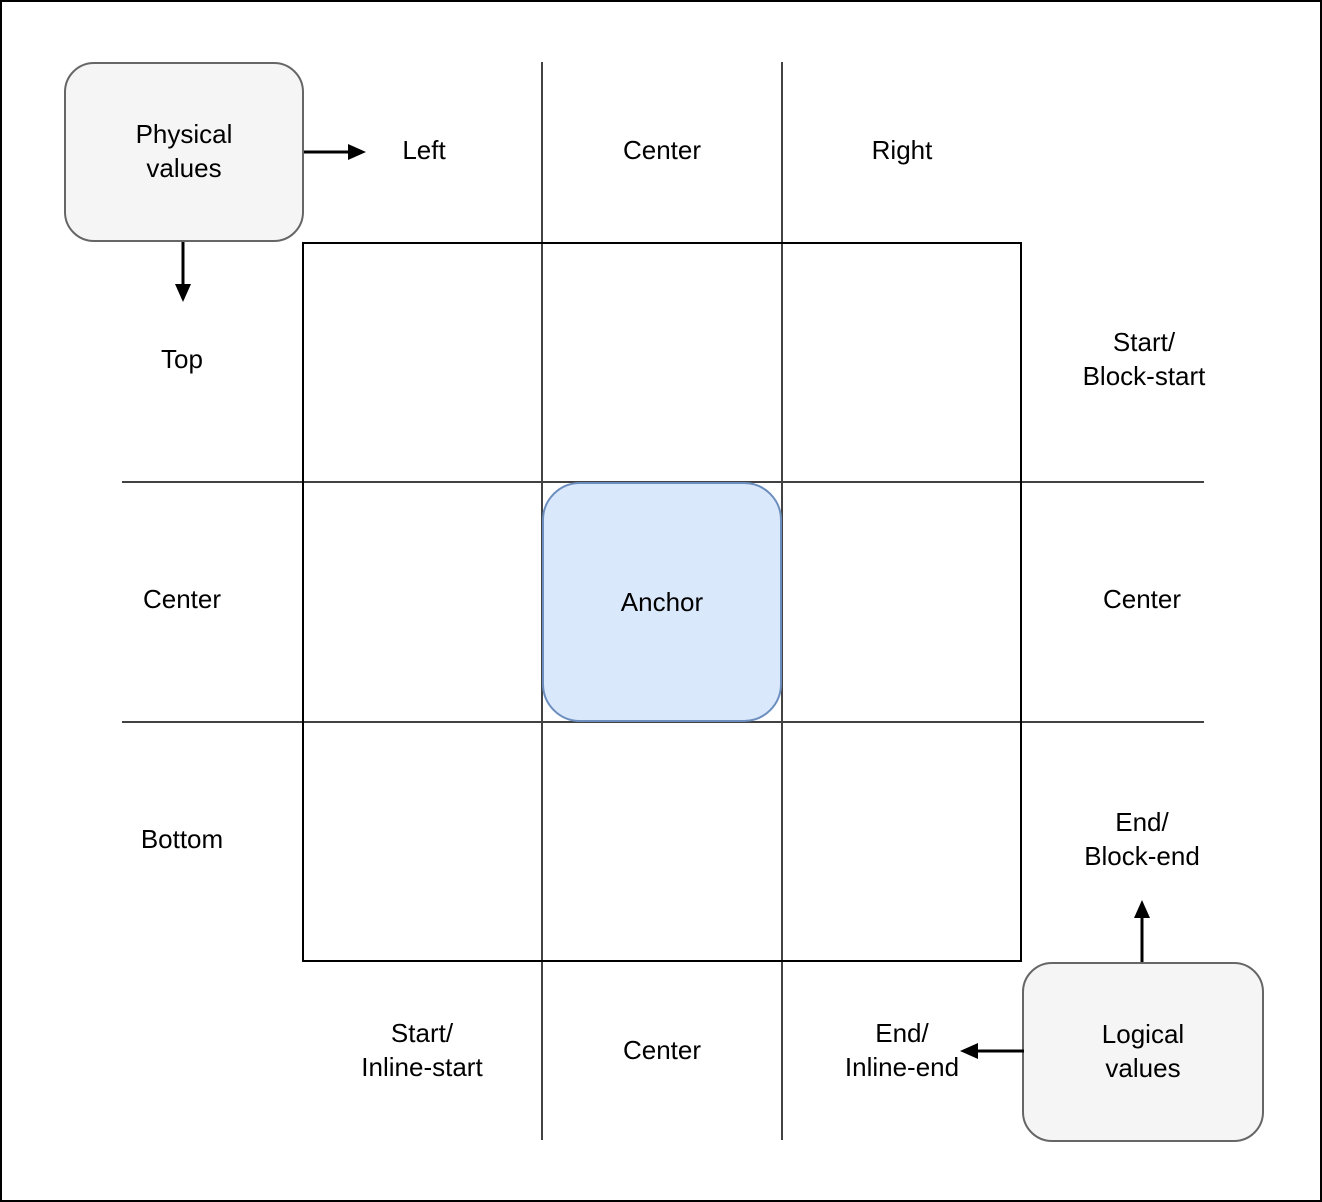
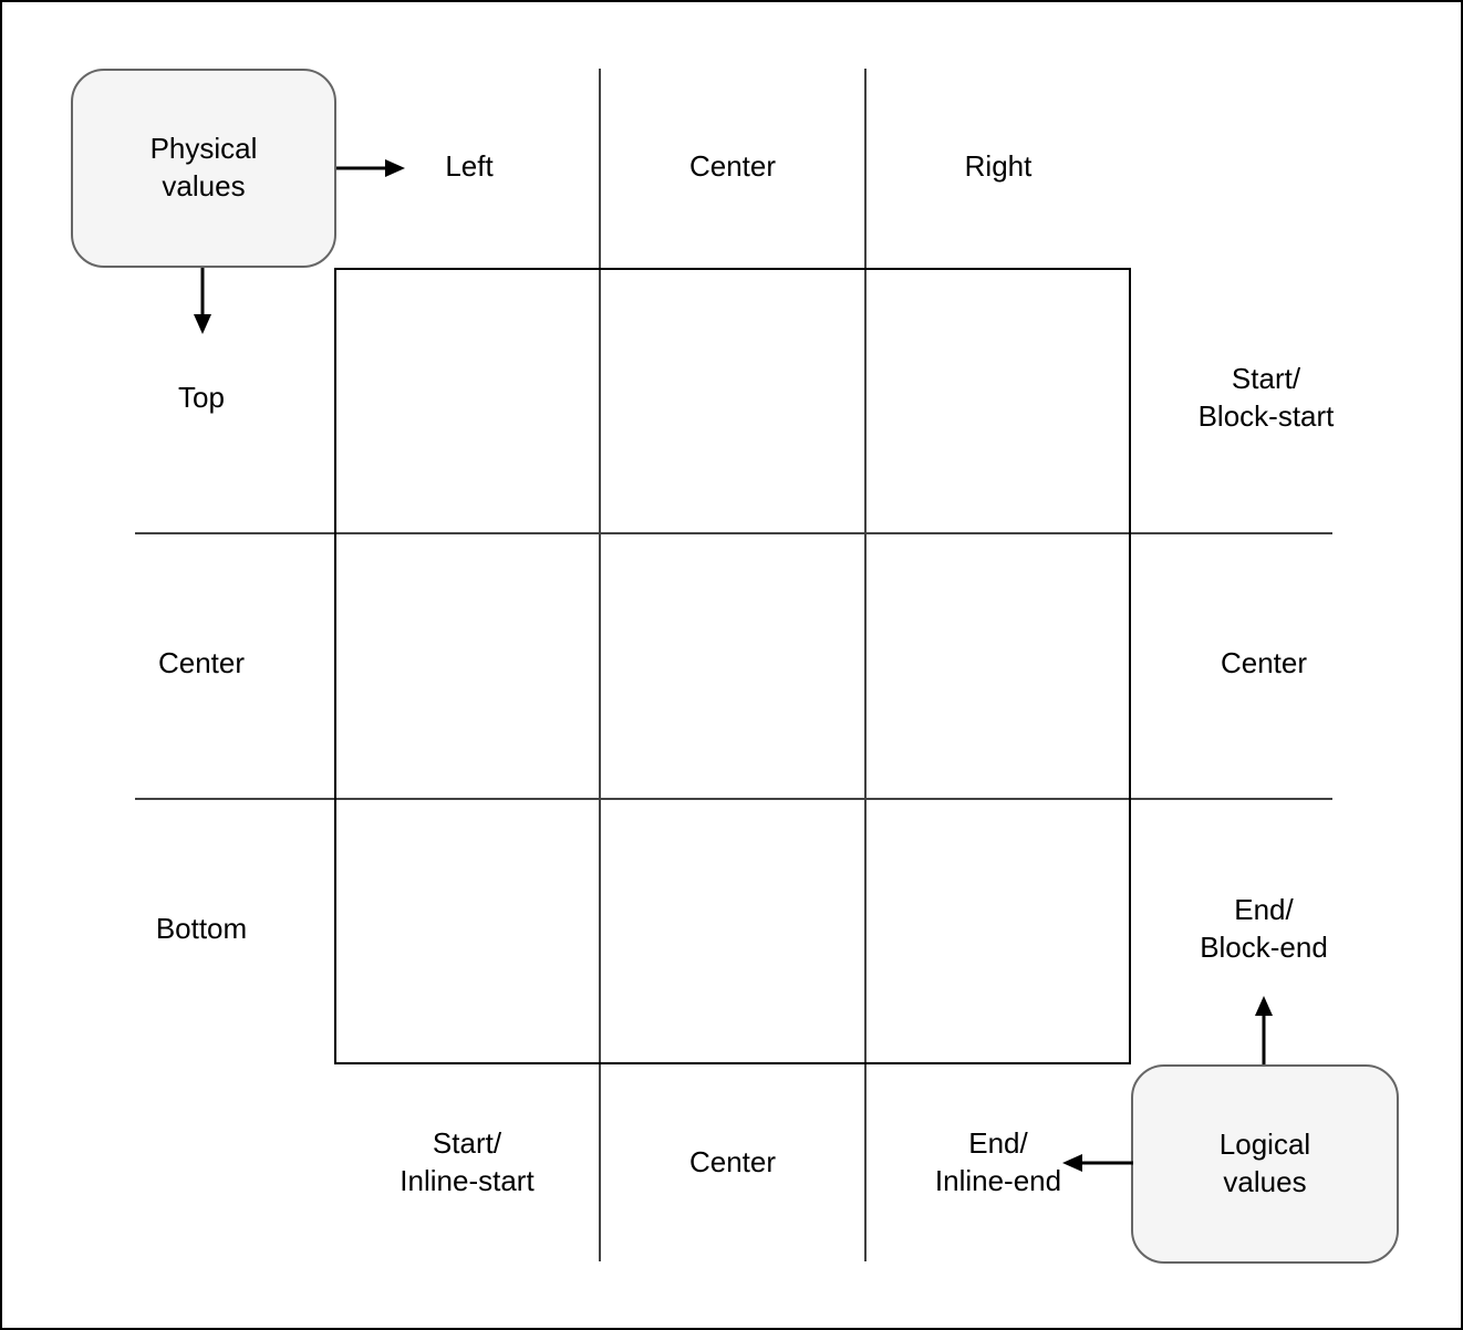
- Anchor
  Physical
  values
  Logical
  values
  Left
  Center
  Right
  Top
  Center
  Bottom
  Start/
  Block-start
  Center
  End/
  Block-end
  Start/
  Inline-start
  Center
  End/
  Inline-end
